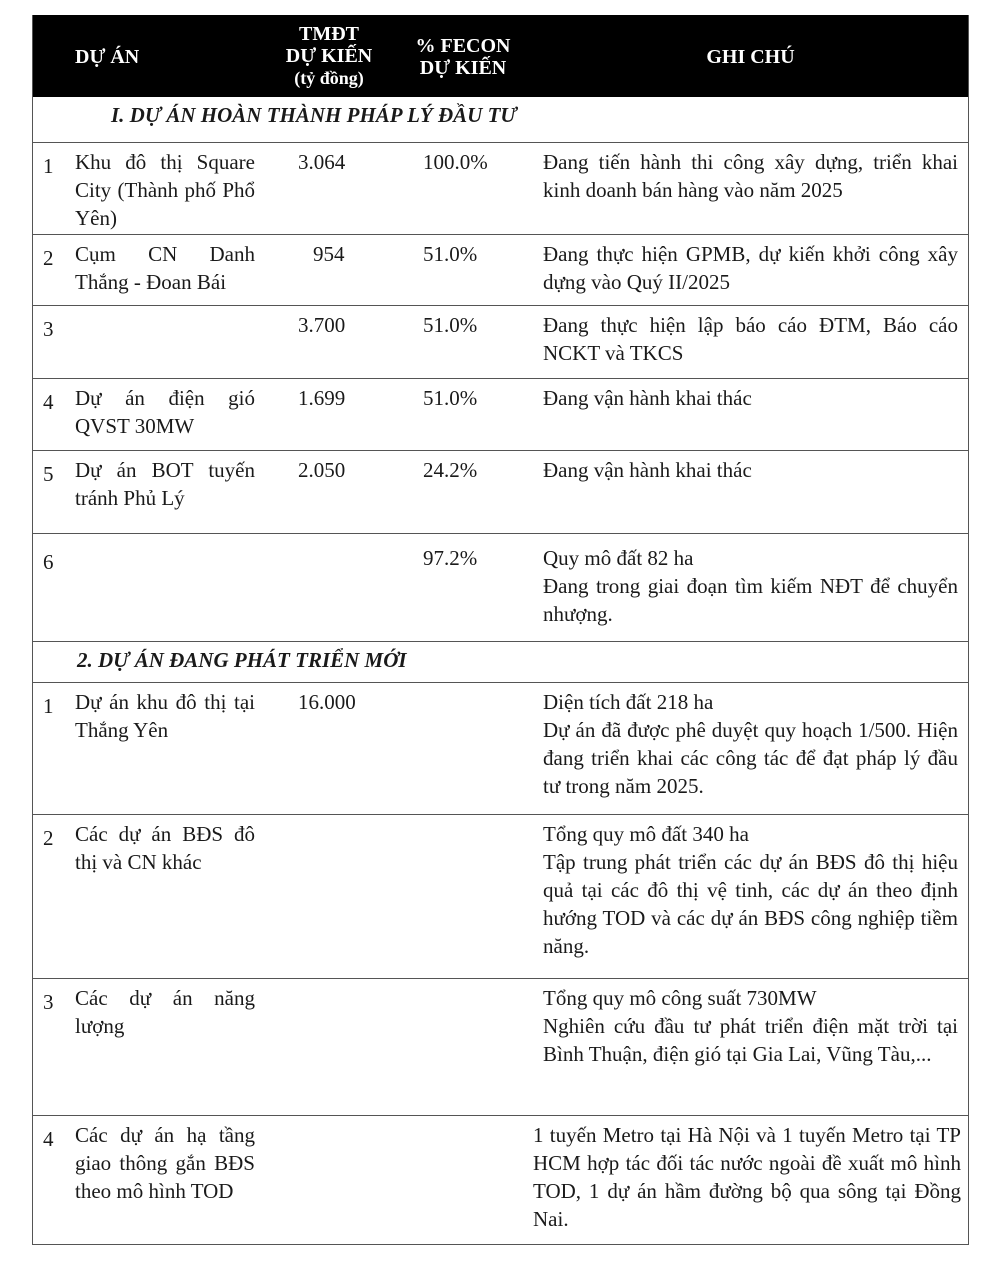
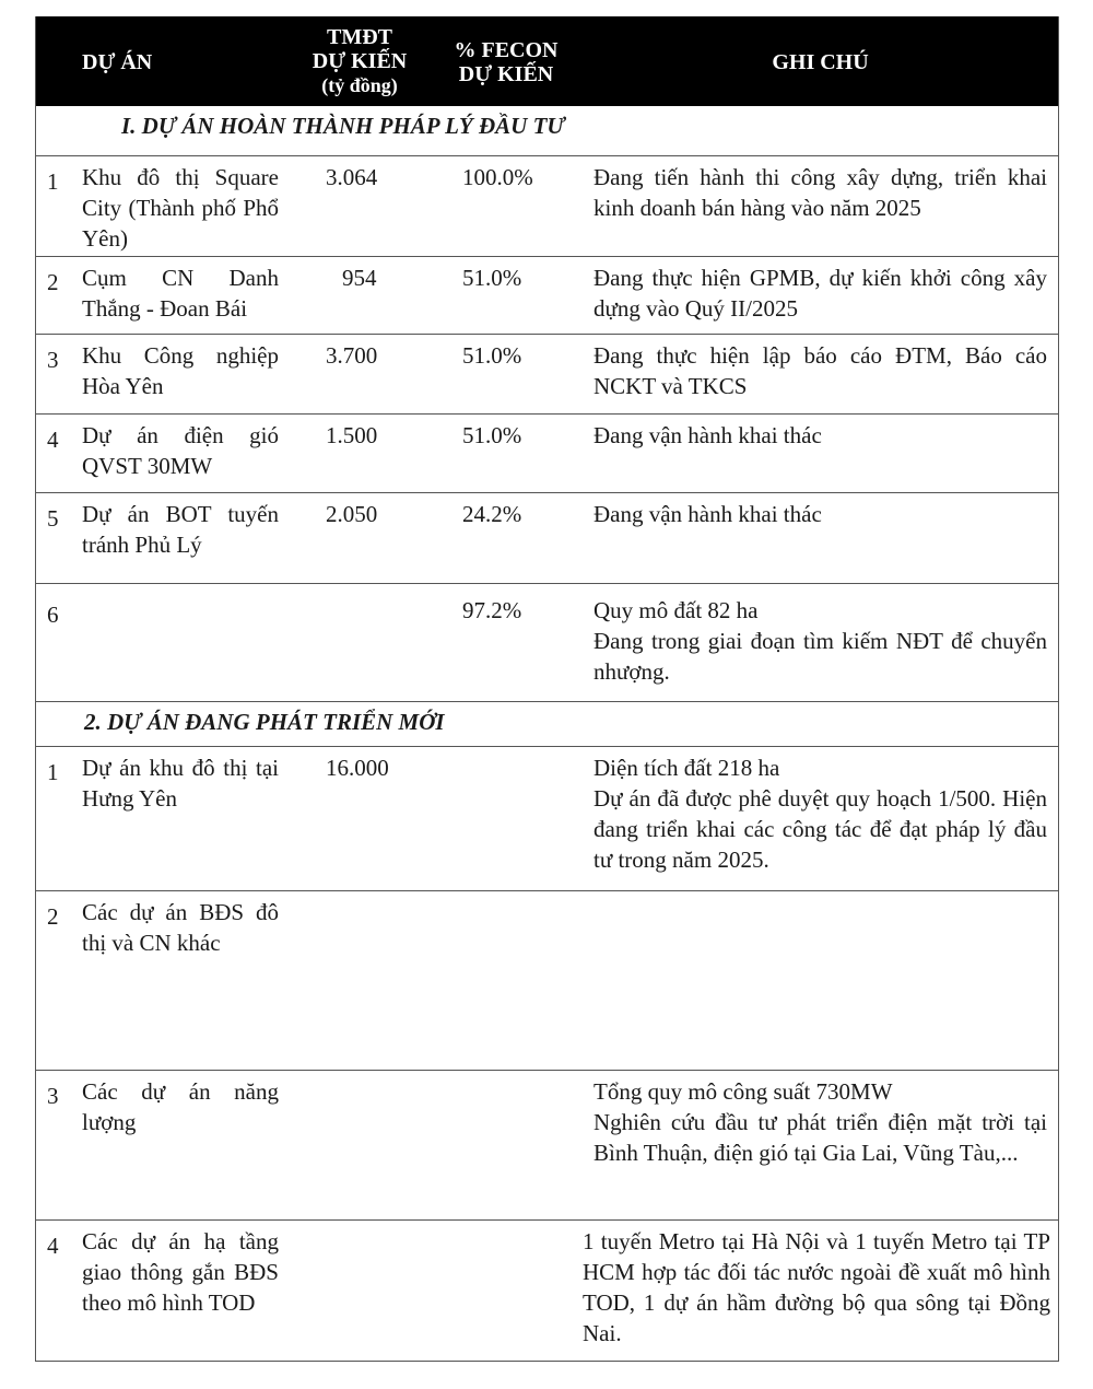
  DỰ ÁN
  TMĐT
  DỰ KIẾN
  (tỷ đồng)
  % FECON
  DỰ KIẾN
  GHI CHÚ
  I. DỰ ÁN HOÀN THÀNH PHÁP LÝ ĐẦU TƯ
  1
  Khu đô thị Square City (Thành phố Phổ Yên)
  3.064
  100.0%
  Đang tiến hành thi công xây dựng, triển khai kinh doanh bán hàng vào năm 2025
  2
  Cụm CN Danh Thắng - Đoan Bái
  954
  51.0%
  Đang thực hiện GPMB, dự kiến khởi công xây dựng vào Quý II/2025
  3
+ Khu Công nghiệp Hòa Yên
  3.700
  51.0%
  Đang thực hiện lập báo cáo ĐTM, Báo cáo NCKT và TKCS
  4
  Dự án điện gió QVST 30MW
- 1.699
+ 1.500
  51.0%
  Đang vận hành khai thác
  5
  Dự án BOT tuyến tránh Phủ Lý
  2.050
  24.2%
  Đang vận hành khai thác
  6
  97.2%
  Quy mô đất 82 ha
  Đang trong giai đoạn tìm kiếm NĐT để chuyển nhượng.
  2. DỰ ÁN ĐANG PHÁT TRIỂN MỚI
  1
- Dự án khu đô thị tại Thắng Yên
+ Dự án khu đô thị tại Hưng Yên
  16.000
  Diện tích đất 218 ha
  Dự án đã được phê duyệt quy hoạch 1/500. Hiện đang triển khai các công tác để đạt pháp lý đầu tư trong năm 2025.
  2
  Các dự án BĐS đô thị và CN khác
- Tổng quy mô đất 340 ha
- Tập trung phát triển các dự án BĐS đô thị hiệu quả tại các đô thị vệ tinh, các dự án theo định hướng TOD và các dự án BĐS công nghiệp tiềm năng.
  3
  Các dự án năng lượng
  Tổng quy mô công suất 730MW
  Nghiên cứu đầu tư phát triển điện mặt trời tại Bình Thuận, điện gió tại Gia Lai, Vũng Tàu,...
  4
  Các dự án hạ tầng giao thông gắn BĐS theo mô hình TOD
  1 tuyến Metro tại Hà Nội và 1 tuyến Metro tại TP HCM hợp tác đối tác nước ngoài đề xuất mô hình TOD, 1 dự án hầm đường bộ qua sông tại Đồng Nai.
